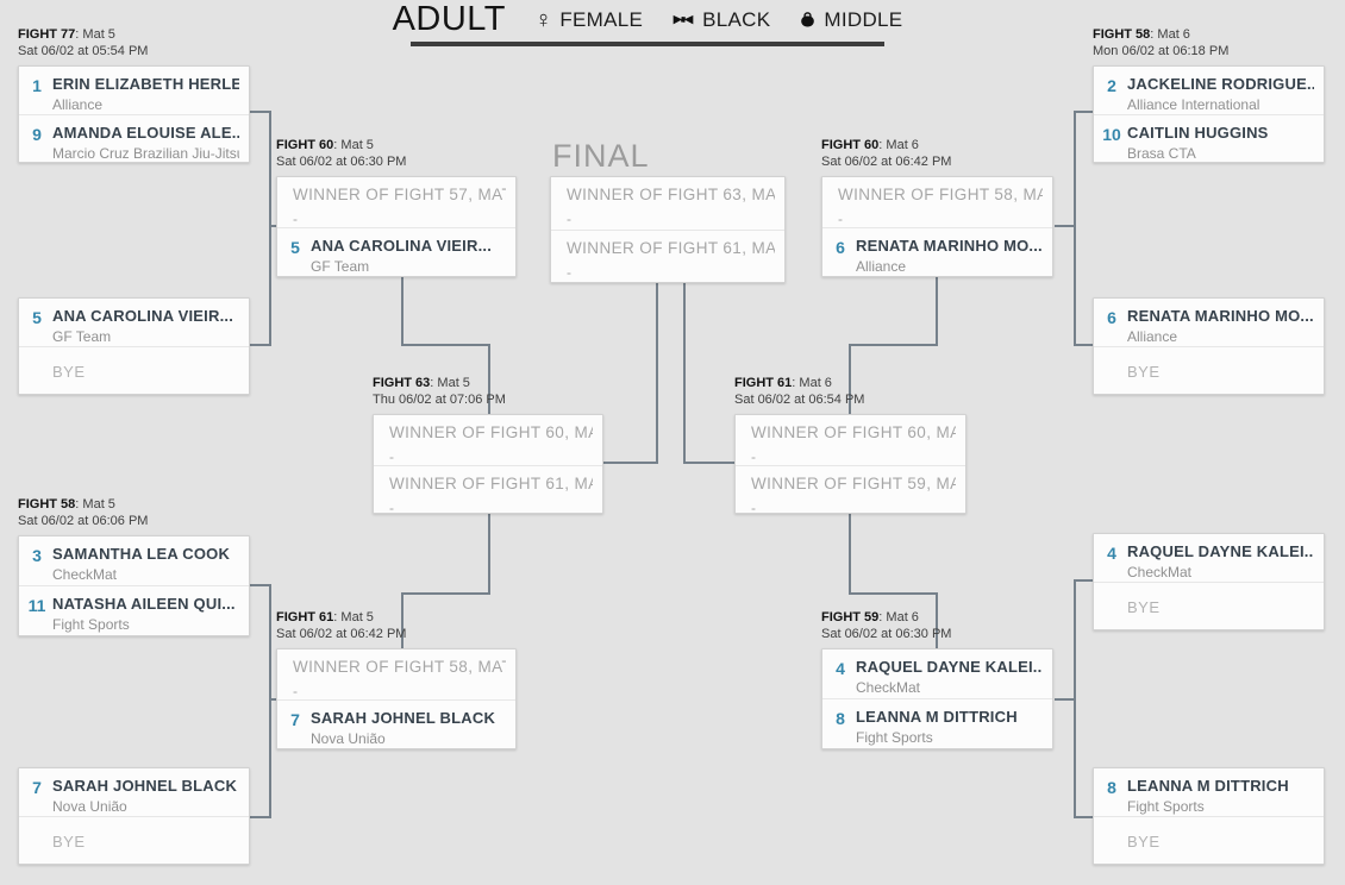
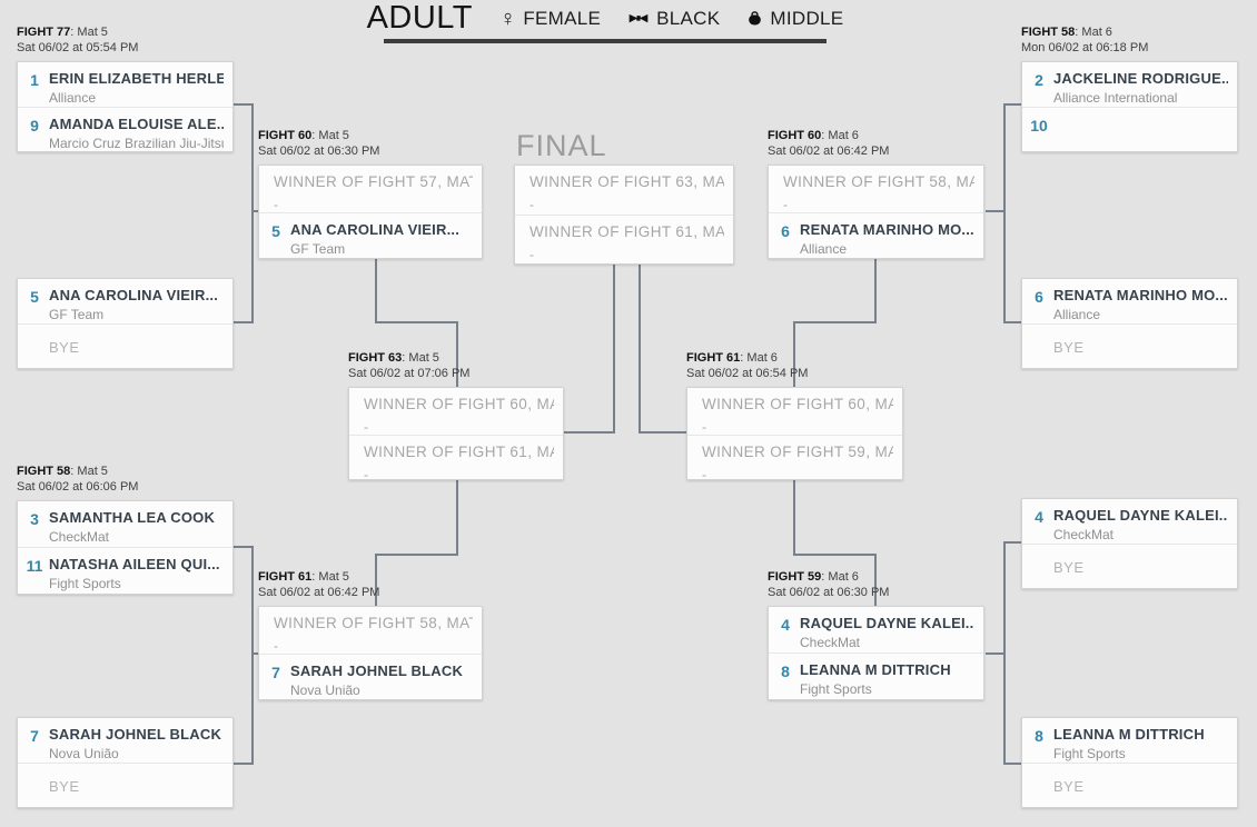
  ADULT
  ♀
  FEMALE
  BLACK
  MIDDLE
  FIGHT 77: Mat 5
  Sat 06/02 at 05:54 PM
  1
  ERIN ELIZABETH HERLE
  Alliance
  9
  AMANDA ELOUISE ALE..
  Marcio Cruz Brazilian Jiu-Jits
  5
  ANA CAROLINA VIEIR...
  GF Team
  BYE
  FIGHT 58: Mat 5
  Sat 06/02 at 06:06 PM
  3
  SAMANTHA LEA COOK
  CheckMat
  11
  NATASHA AILEEN QUI...
  Fight Sports
  7
  SARAH JOHNEL BLACK
  Nova União
  BYE
  FIGHT 60: Mat 5
  Sat 06/02 at 06:30 PM
  WINNER OF FIGHT 57, MA
  -
  5
  ANA CAROLINA VIEIR...
  GF Team
  FIGHT 61: Mat 5
  Sat 06/02 at 06:42 PM
  WINNER OF FIGHT 58, MA
  -
  7
  SARAH JOHNEL BLACK
  Nova União
  FINAL
  WINNER OF FIGHT 63, MA
  -
  WINNER OF FIGHT 61, MA
  -
  FIGHT 63: Mat 5
- Thu 06/02 at 07:06 PM
+ Sat 06/02 at 07:06 PM
  WINNER OF FIGHT 60, M
  -
  WINNER OF FIGHT 61, M
  -
  FIGHT 61: Mat 6
  Sat 06/02 at 06:54 PM
  WINNER OF FIGHT 60, MA
  -
  WINNER OF FIGHT 59, MA
  -
  FIGHT 60: Mat 6
  Sat 06/02 at 06:42 PM
  WINNER OF FIGHT 58, MA
  -
  6
  RENATA MARINHO MO...
  Alliance
  FIGHT 59: Mat 6
  Sat 06/02 at 06:30 PM
  4
  RAQUEL DAYNE KALEI..
  CheckMat
  8
  LEANNA M DITTRICH
  Fight Sports
  FIGHT 58: Mat 6
  Mon 06/02 at 06:18 PM
  2
  JACKELINE RODRIGUE..
  Alliance International
  10
- CAITLIN HUGGINS
- Brasa CTA
  6
  RENATA MARINHO MO...
  Alliance
  BYE
  4
  RAQUEL DAYNE KALEI..
  CheckMat
  BYE
  8
  LEANNA M DITTRICH
  Fight Sports
  BYE
